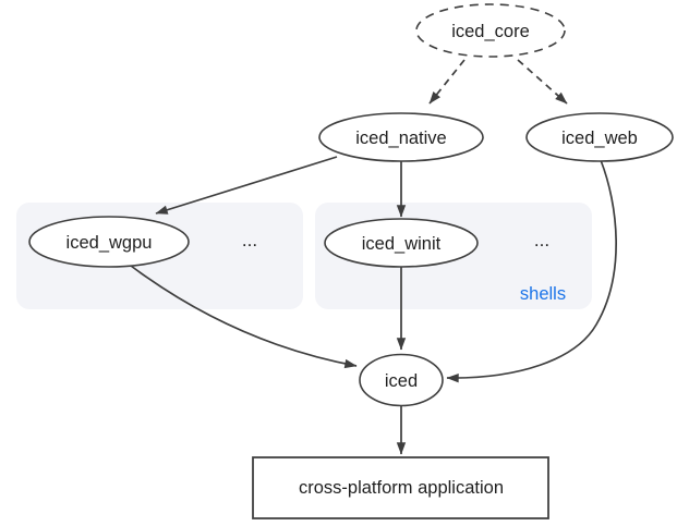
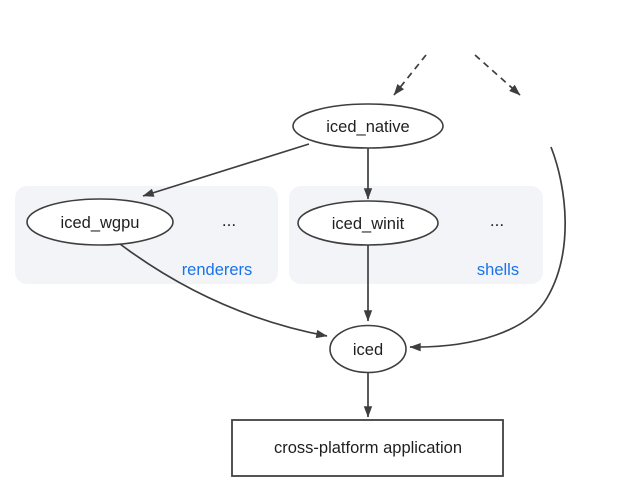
  ...
+ renderers
  ...
  shells
- iced_core
  iced_native
- iced_web
  iced_wgpu
  iced_winit
  iced
  cross-platform application
